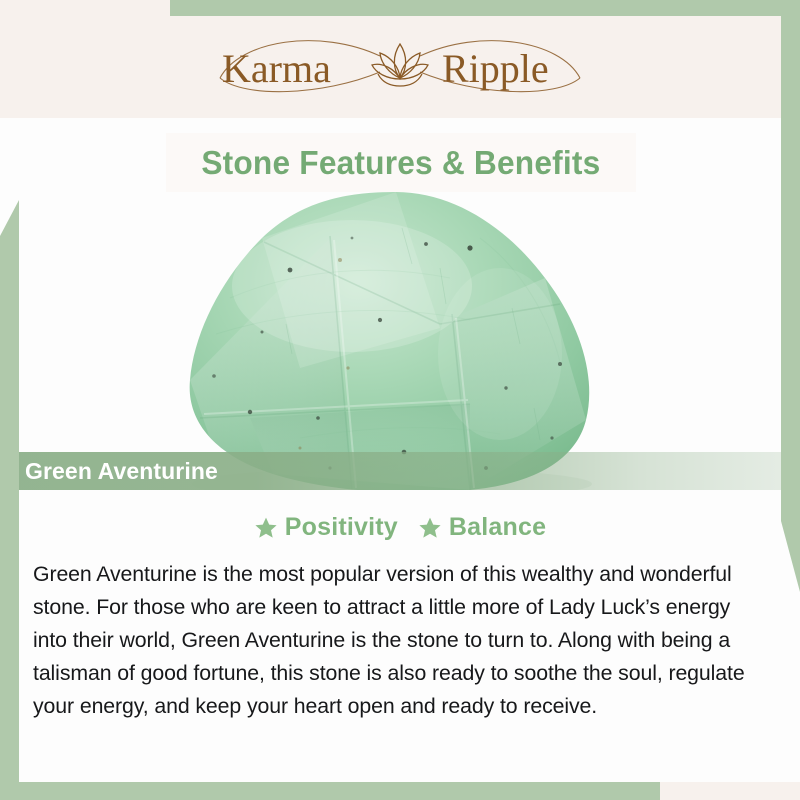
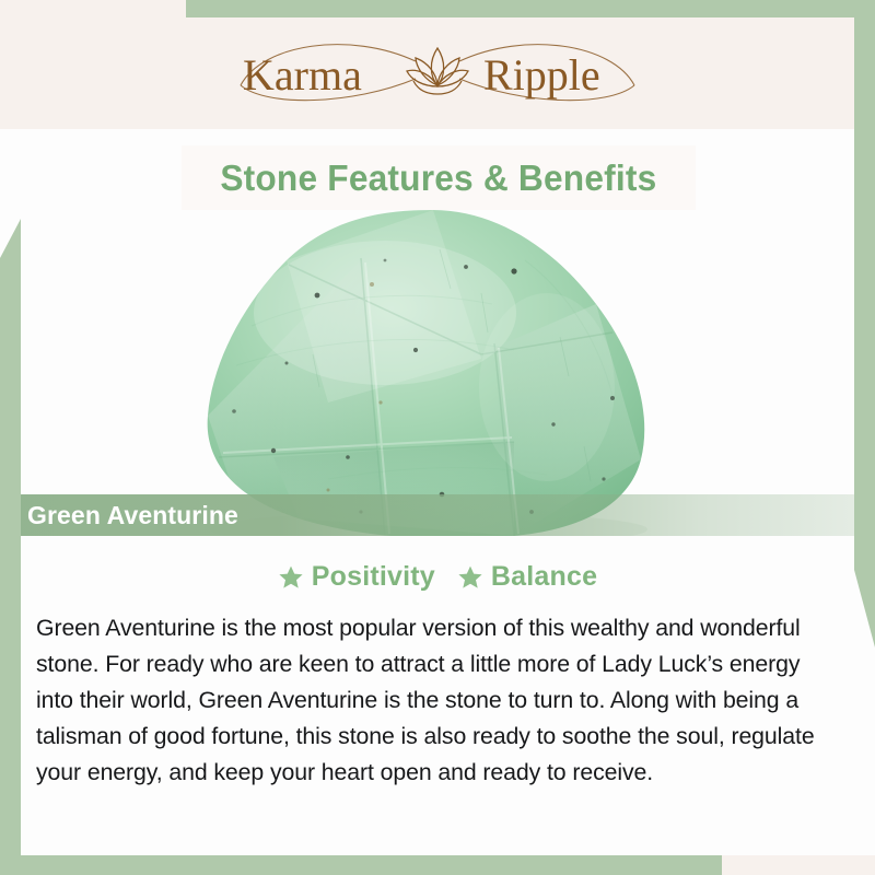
  Karma
  Ripple
  Stone Features & Benefits
  Green Aventurine
  Positivity
  Balance
- Green Aventurine is the most popular version of this wealthy and wonderful stone. For those who are keen to attract a little more of Lady Luck’s energy into their world, Green Aventurine is the stone to turn to. Along with being a talisman of good fortune, this stone is also ready to soothe the soul, regulate your energy, and keep your heart open and ready to receive.
+ Green Aventurine is the most popular version of this wealthy and wonderful stone. For ready who are keen to attract a little more of Lady Luck’s energy into their world, Green Aventurine is the stone to turn to. Along with being a talisman of good fortune, this stone is also ready to soothe the soul, regulate your energy, and keep your heart open and ready to receive.
